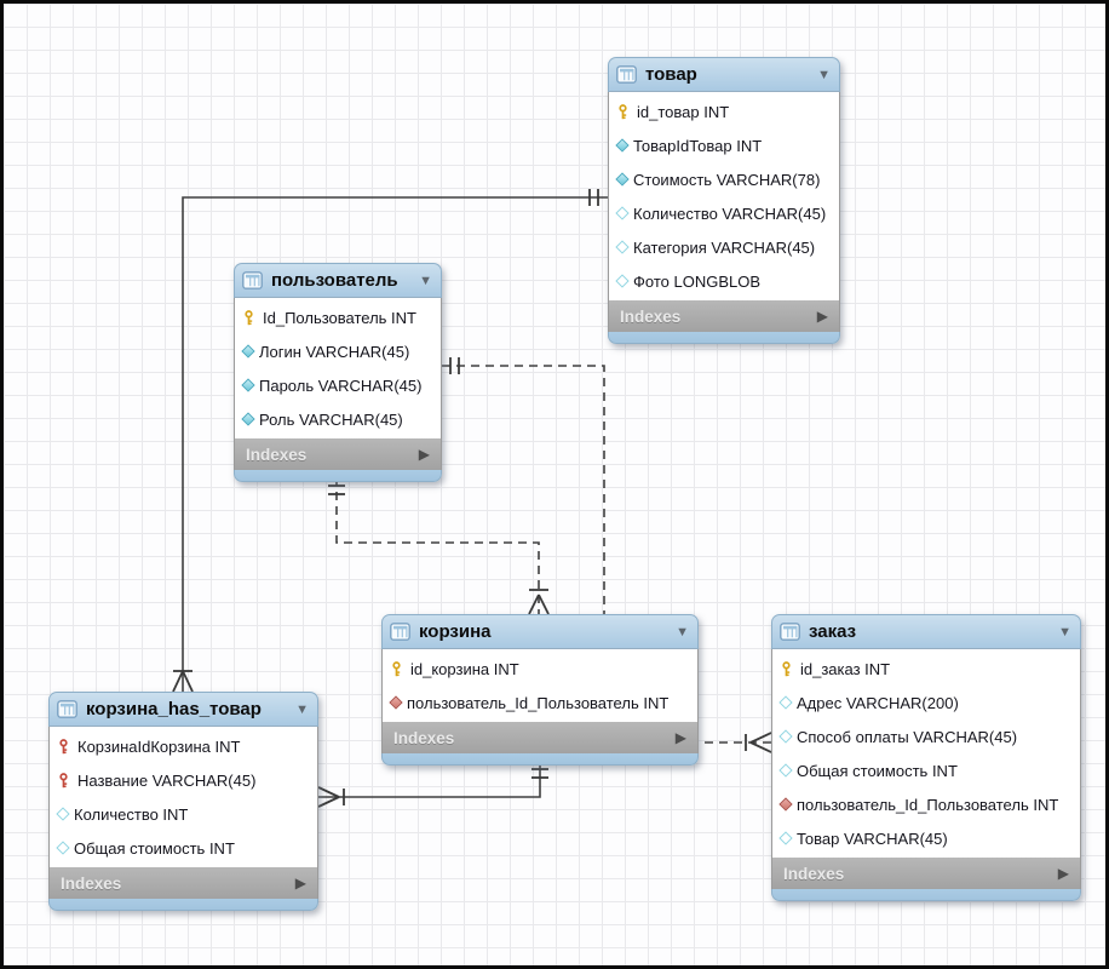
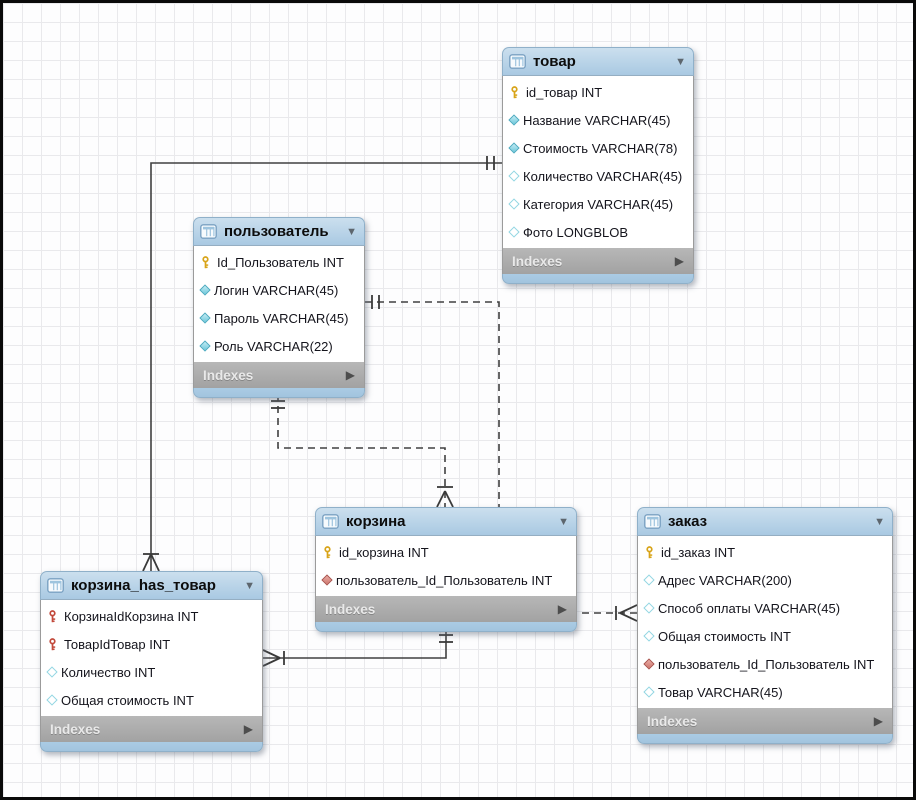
  товар
  ▼
  id_товар INT
- ТоварIdТовар INT
+ Название VARCHAR(45)
  Стоимость VARCHAR(78)
  Количество VARCHAR(45)
  Категория VARCHAR(45)
  Фото LONGBLOB
  Indexes
  ▶
  пользователь
  ▼
  Id_Пользователь INT
  Логин VARCHAR(45)
  Пароль VARCHAR(45)
- Роль VARCHAR(45)
+ Роль VARCHAR(22)
  Indexes
  ▶
  корзина
  ▼
  id_корзина INT
  пользователь_Id_Пользователь INT
  Indexes
  ▶
  заказ
  ▼
  id_заказ INT
  Адрес VARCHAR(200)
  Способ оплаты VARCHAR(45)
  Общая стоимость INT
  пользователь_Id_Пользователь INT
  Товар VARCHAR(45)
  Indexes
  ▶
  корзина_has_товар
  ▼
  КорзинаIdКорзина INT
- Название VARCHAR(45)
+ ТоварIdТовар INT
  Количество INT
  Общая стоимость INT
  Indexes
  ▶
